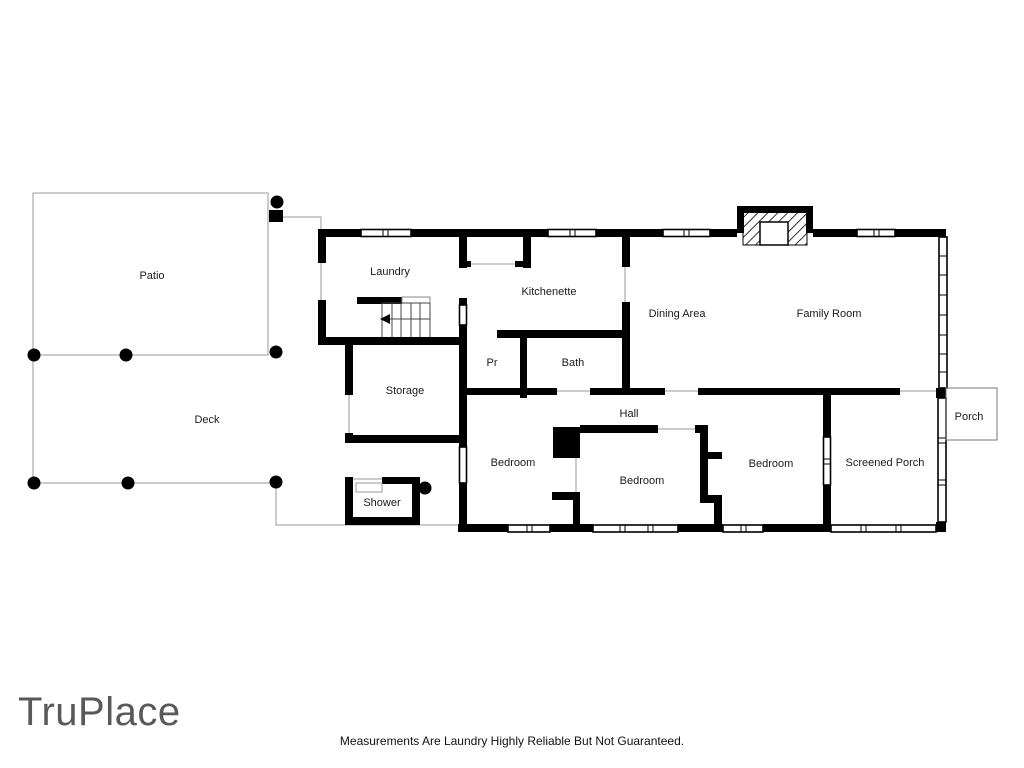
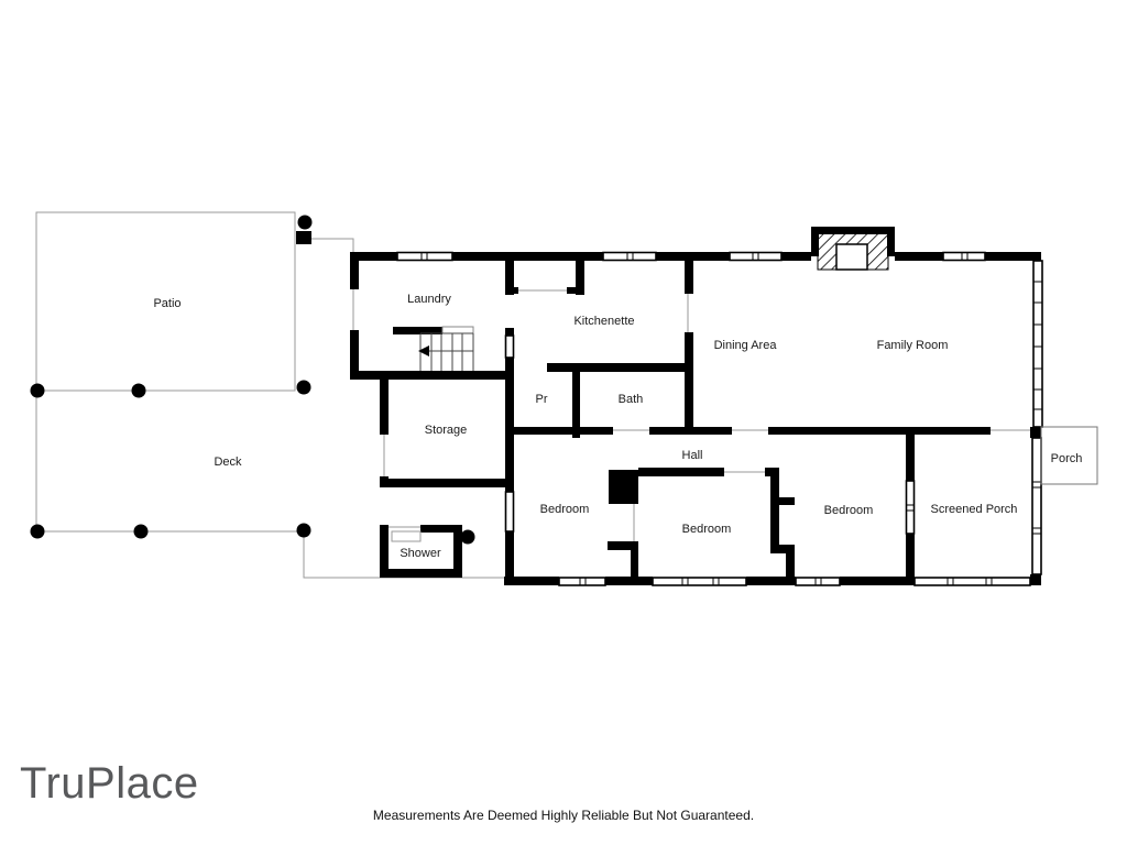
  Patio
  Deck
  Laundry
  Kitchenette
  Dining Area
  Family Room
  Storage
  Pr
  Bath
  Hall
  Bedroom
  Bedroom
  Bedroom
  Screened Porch
  Porch
  Shower
  TruPlace
- Measurements Are Laundry Highly Reliable But Not Guaranteed.
+ Measurements Are Deemed Highly Reliable But Not Guaranteed.
